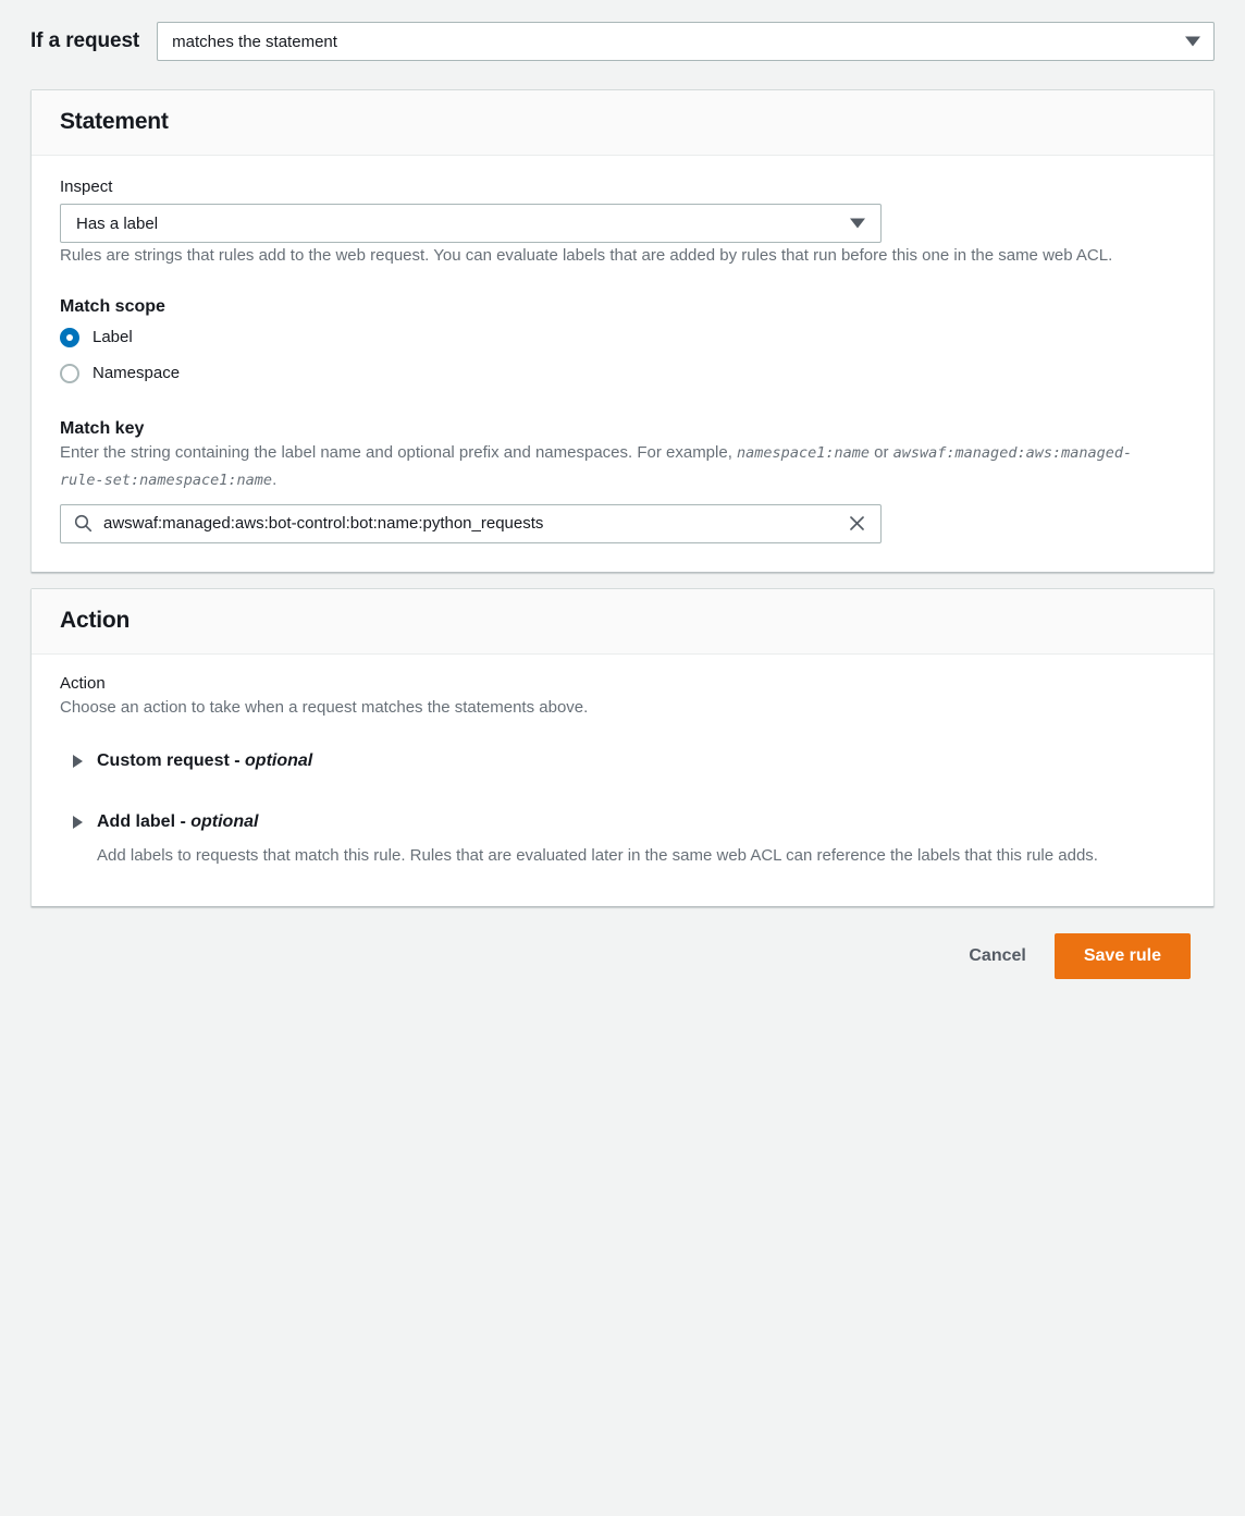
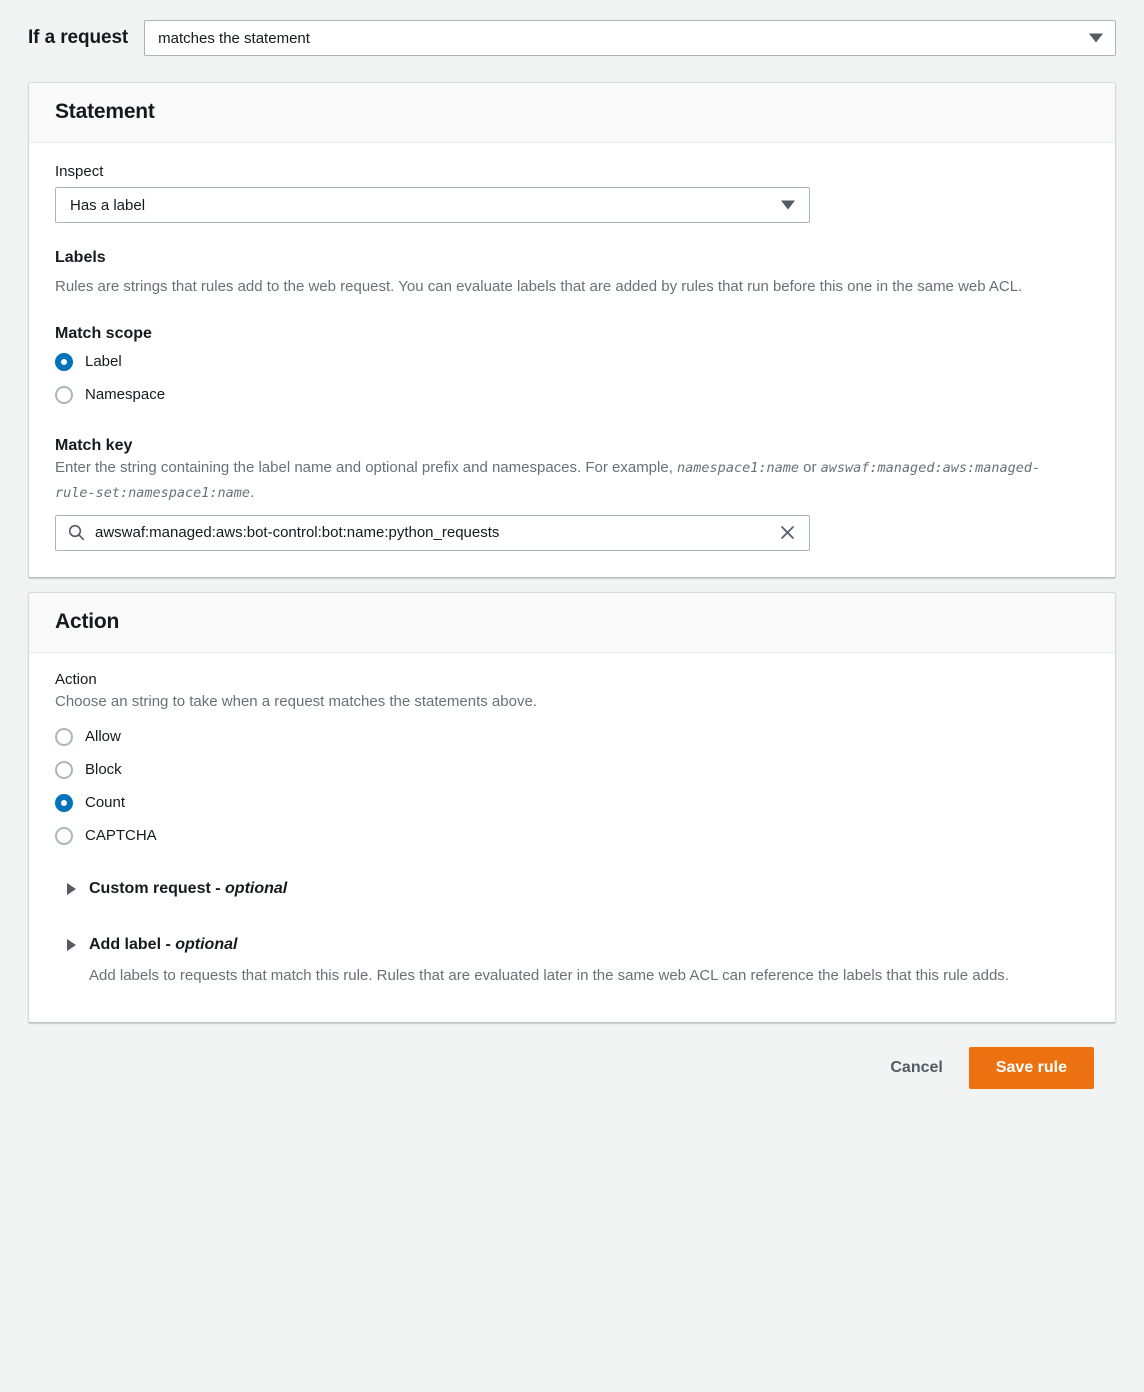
  If a request
  matches the statement
  Statement
  Inspect
  Has a label
+ Labels
  Rules are strings that rules add to the web request. You can evaluate labels that are added by rules that run before this one in the same web ACL.
  Match scope
  Label
  Namespace
  Match key
  Enter the string containing the label name and optional prefix and namespaces. For example, namespace1:name or awswaf:managed:aws:managed-rule-set:namespace1:name.
  awswaf:managed:aws:bot-control:bot:name:python_requests
  Action
  Action
- Choose an action to take when a request matches the statements above.
+ Choose an string to take when a request matches the statements above.
+ Allow
+ Block
+ Count
+ CAPTCHA
  Custom request - optional
  Add label - optional
  Add labels to requests that match this rule. Rules that are evaluated later in the same web ACL can reference the labels that this rule adds.
  Cancel
  Save rule
